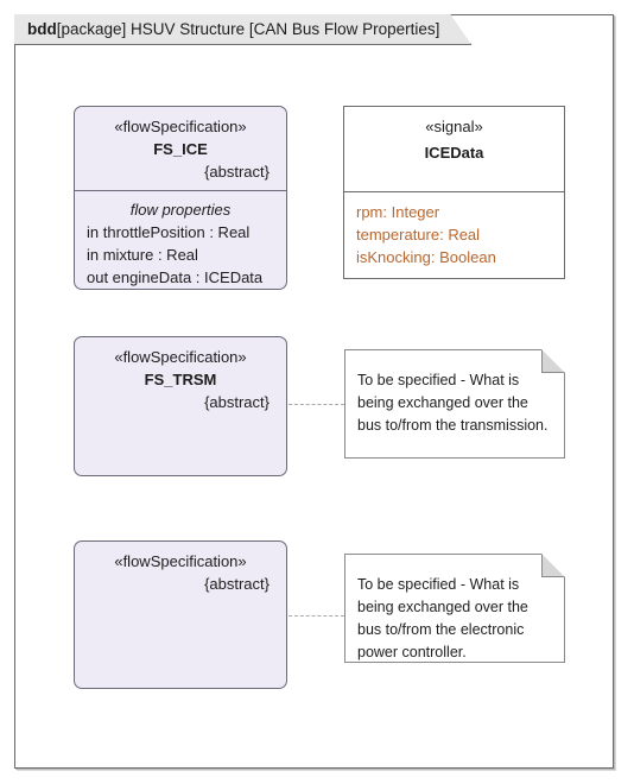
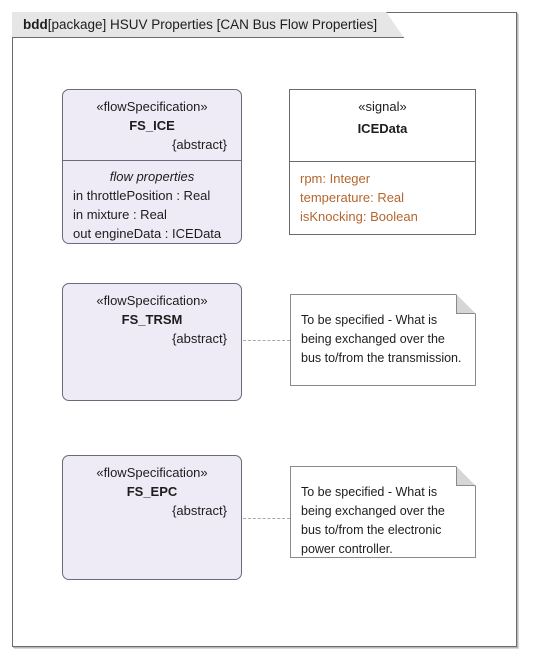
  bdd
- [package] HSUV Structure [CAN Bus Flow Properties]
+ [package] HSUV Properties [CAN Bus Flow Properties]
  «flowSpecification»
  FS_ICE
  {abstract}
  flow properties
  in throttlePosition : Real
  in mixture : Real
  out engineData : ICEData
  «signal»
  ICEData
  rpm: Integer
  temperature: Real
  isKnocking: Boolean
  «flowSpecification»
  FS_TRSM
  {abstract}
  To be specified - What is being exchanged over the bus to/from the transmission.
  «flowSpecification»
+ FS_EPC
  {abstract}
  To be specified - What is being exchanged over the bus to/from the electronic power controller.
